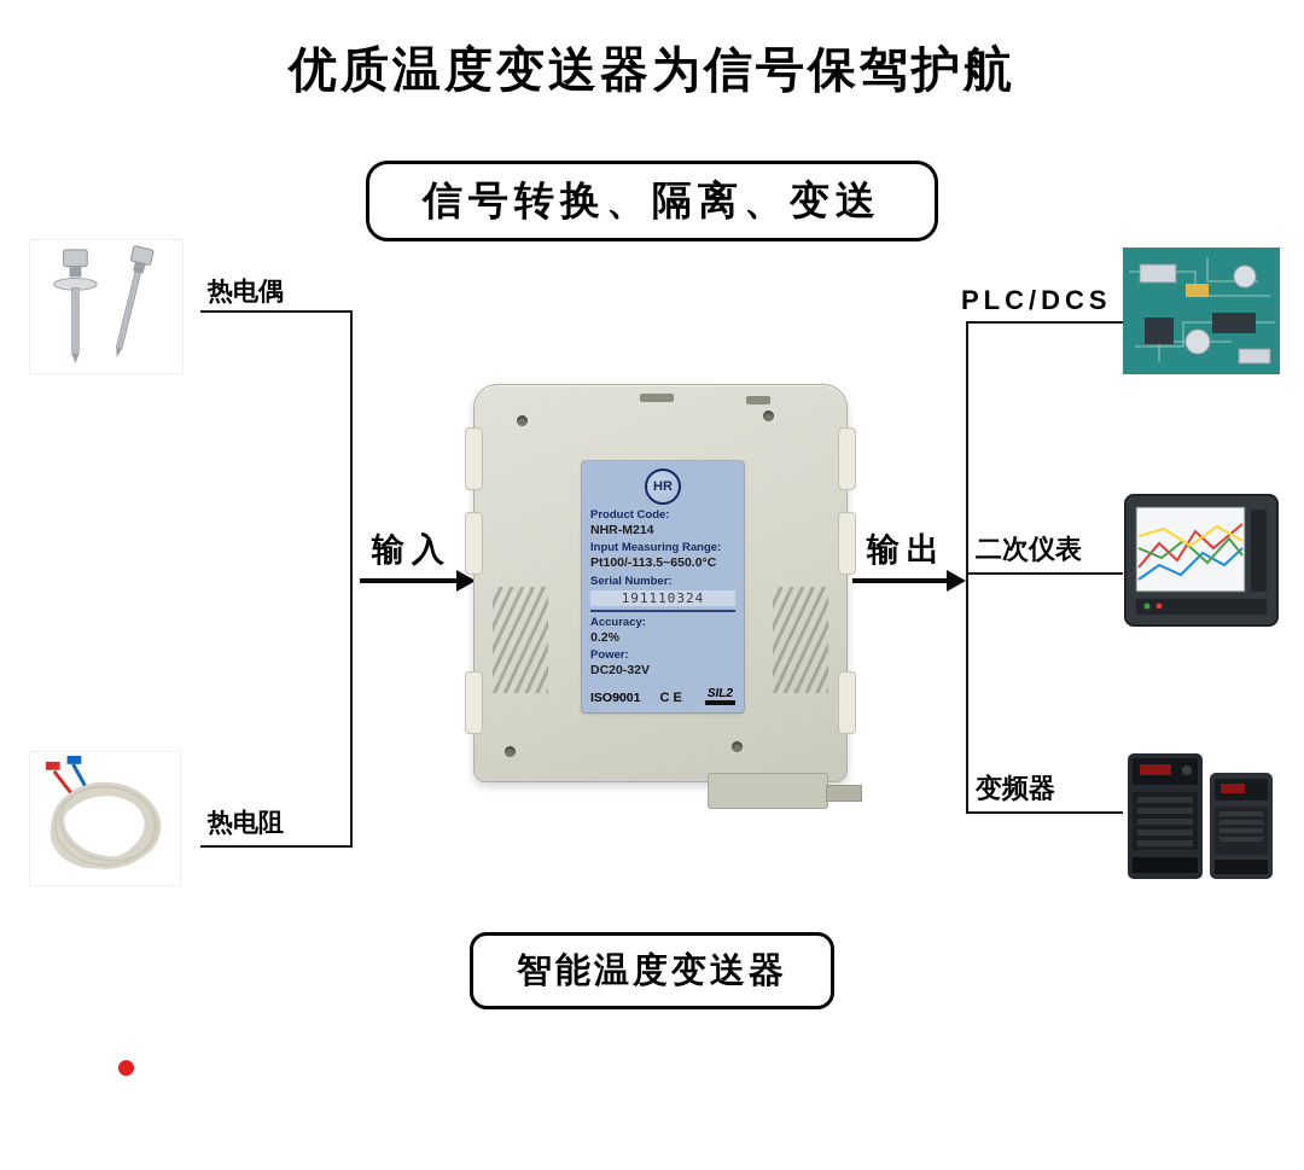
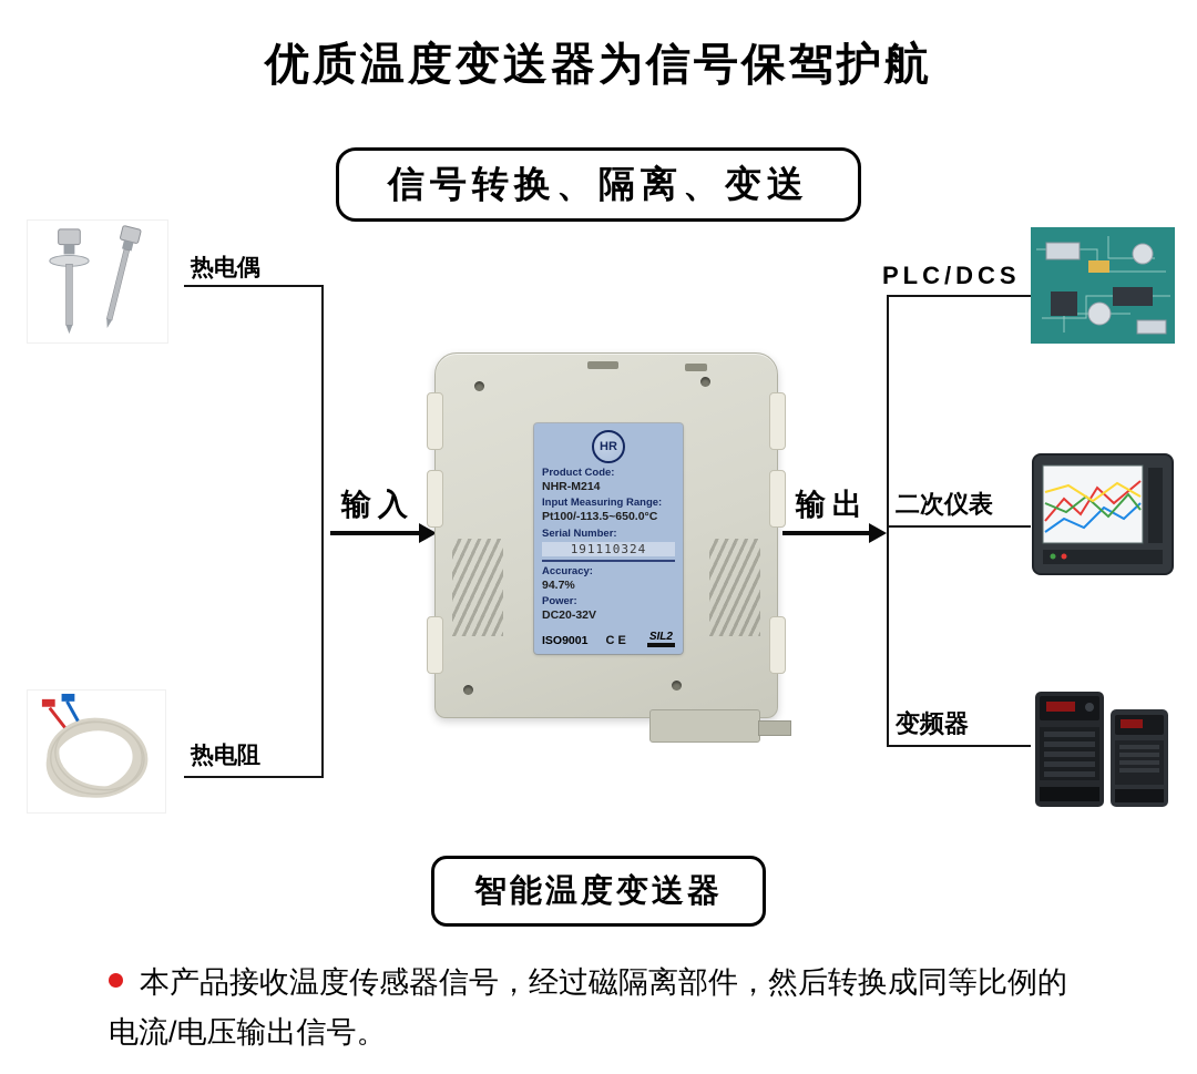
  优质温度变送器为信号保驾护航
  信号转换、隔离、变送
  热电偶
  热电阻
  输入
  HR
  Product Code:
  NHR-M214
  Input Measuring Range:
  Pt100/-113.5~650.0°C
  Serial Number:
  191110324
  Accuracy:
- 0.2%
+ 94.7%
  Power:
  DC20-32V
  ISO9001
  CE
  SIL2
  输出
  PLC/DCS
  二次仪表
  变频器
  智能温度变送器
+ 本产品接收温度传感器信号，经过磁隔离部件，然后转换成同等比例的电流/电压输出信号。
